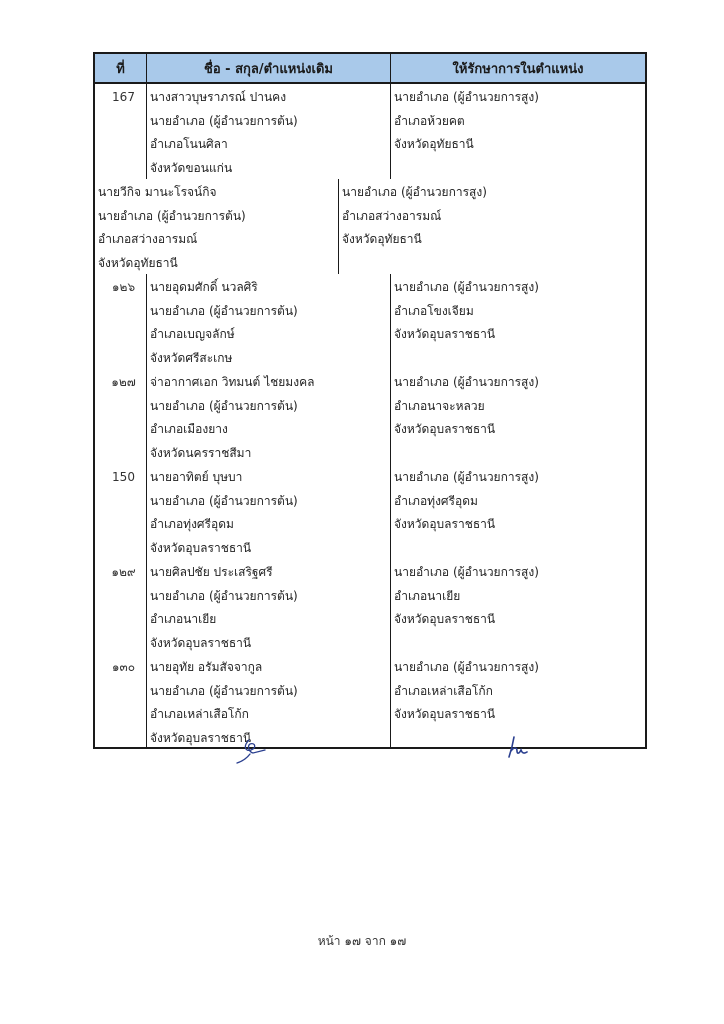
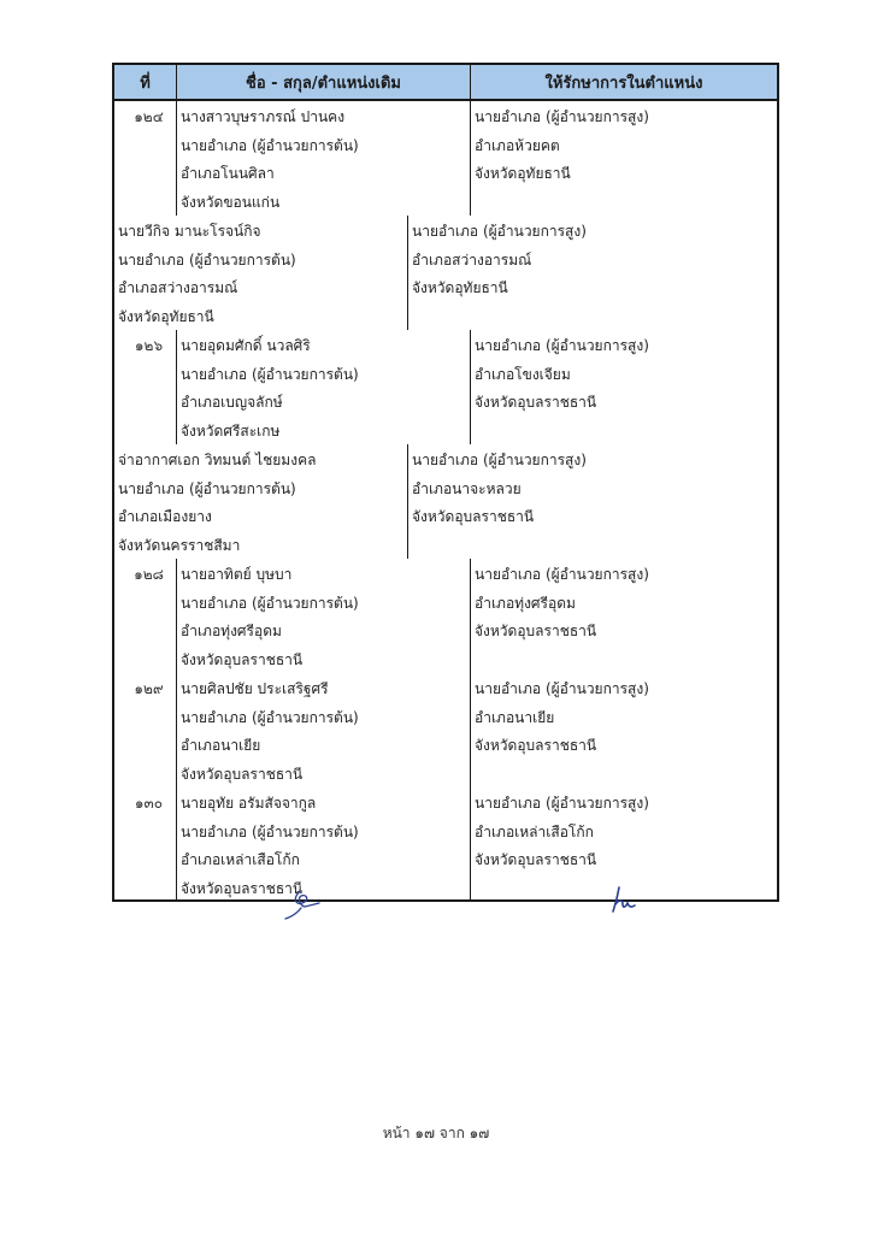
  ที่
  ชื่อ - สกุล/ตำแหน่งเดิม
  ให้รักษาการในตำแหน่ง
- 167
+ ๑๒๔
  นางสาวบุษราภรณ์ ปานคง
  นายอำเภอ (ผู้อำนวยการต้น)
  อำเภอโนนศิลา
  จังหวัดขอนแก่น
  นายอำเภอ (ผู้อำนวยการสูง)
  อำเภอห้วยคต
  จังหวัดอุทัยธานี
  นายวีกิจ มานะโรจน์กิจ
  นายอำเภอ (ผู้อำนวยการต้น)
  อำเภอสว่างอารมณ์
  จังหวัดอุทัยธานี
  นายอำเภอ (ผู้อำนวยการสูง)
  อำเภอสว่างอารมณ์
  จังหวัดอุทัยธานี
  ๑๒๖
  นายอุดมศักดิ์ นวลศิริ
  นายอำเภอ (ผู้อำนวยการต้น)
  อำเภอเบญจลักษ์
  จังหวัดศรีสะเกษ
  นายอำเภอ (ผู้อำนวยการสูง)
  อำเภอโขงเจียม
  จังหวัดอุบลราชธานี
- ๑๒๗
  จ่าอากาศเอก วิทมนต์ ไชยมงคล
  นายอำเภอ (ผู้อำนวยการต้น)
  อำเภอเมืองยาง
  จังหวัดนครราชสีมา
  นายอำเภอ (ผู้อำนวยการสูง)
  อำเภอนาจะหลวย
  จังหวัดอุบลราชธานี
- 150
+ ๑๒๘
  นายอาทิตย์ บุษบา
  นายอำเภอ (ผู้อำนวยการต้น)
  อำเภอทุ่งศรีอุดม
  จังหวัดอุบลราชธานี
  นายอำเภอ (ผู้อำนวยการสูง)
  อำเภอทุ่งศรีอุดม
  จังหวัดอุบลราชธานี
  ๑๒๙
  นายศิลปชัย ประเสริฐศรี
  นายอำเภอ (ผู้อำนวยการต้น)
  อำเภอนาเยีย
  จังหวัดอุบลราชธานี
  นายอำเภอ (ผู้อำนวยการสูง)
  อำเภอนาเยีย
  จังหวัดอุบลราชธานี
  ๑๓๐
  นายอุทัย อรัมสัจจากูล
  นายอำเภอ (ผู้อำนวยการต้น)
  อำเภอเหล่าเสือโก้ก
  จังหวัดอุบลราชธานี
  นายอำเภอ (ผู้อำนวยการสูง)
  อำเภอเหล่าเสือโก้ก
  จังหวัดอุบลราชธานี
  หน้า ๑๗ จาก ๑๗
